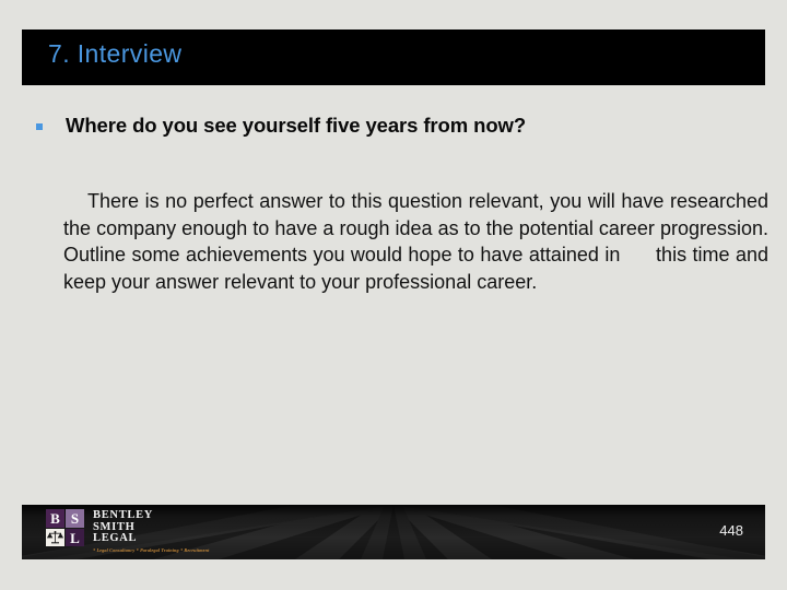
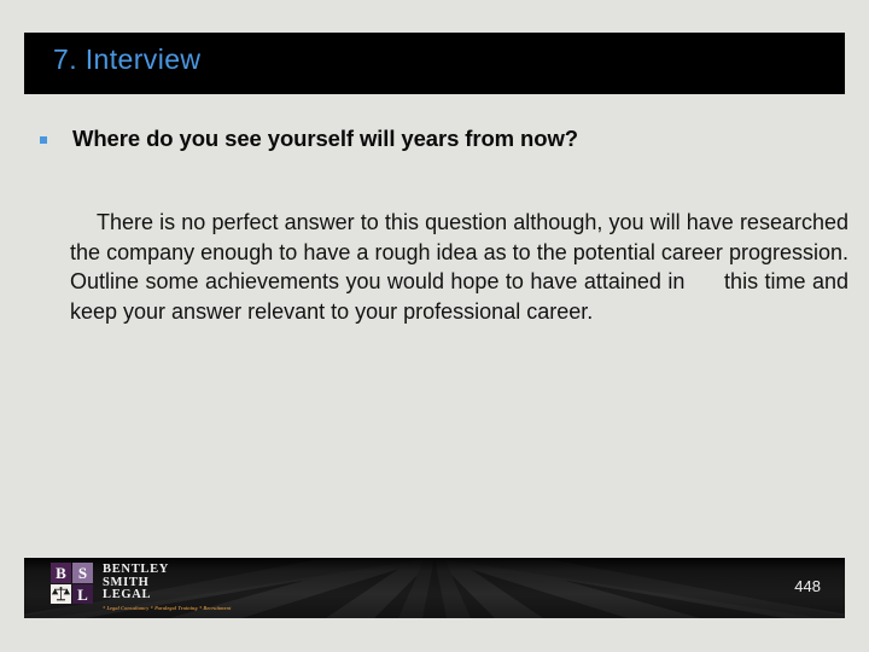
  7. Interview
- Where do you see yourself five years from now?
+ Where do you see yourself will years from now?
- There is no perfect answer to this question relevant, you will have researched the company enough to have a rough idea as to the potential career progression. Outline some achievements you would hope to have attained in this time and keep your answer relevant to your professional career.
+ There is no perfect answer to this question although, you will have researched the company enough to have a rough idea as to the potential career progression. Outline some achievements you would hope to have attained in this time and keep your answer relevant to your professional career.
  B
  S
  L
  BENTLEY
  SMITH
  LEGAL
  448
